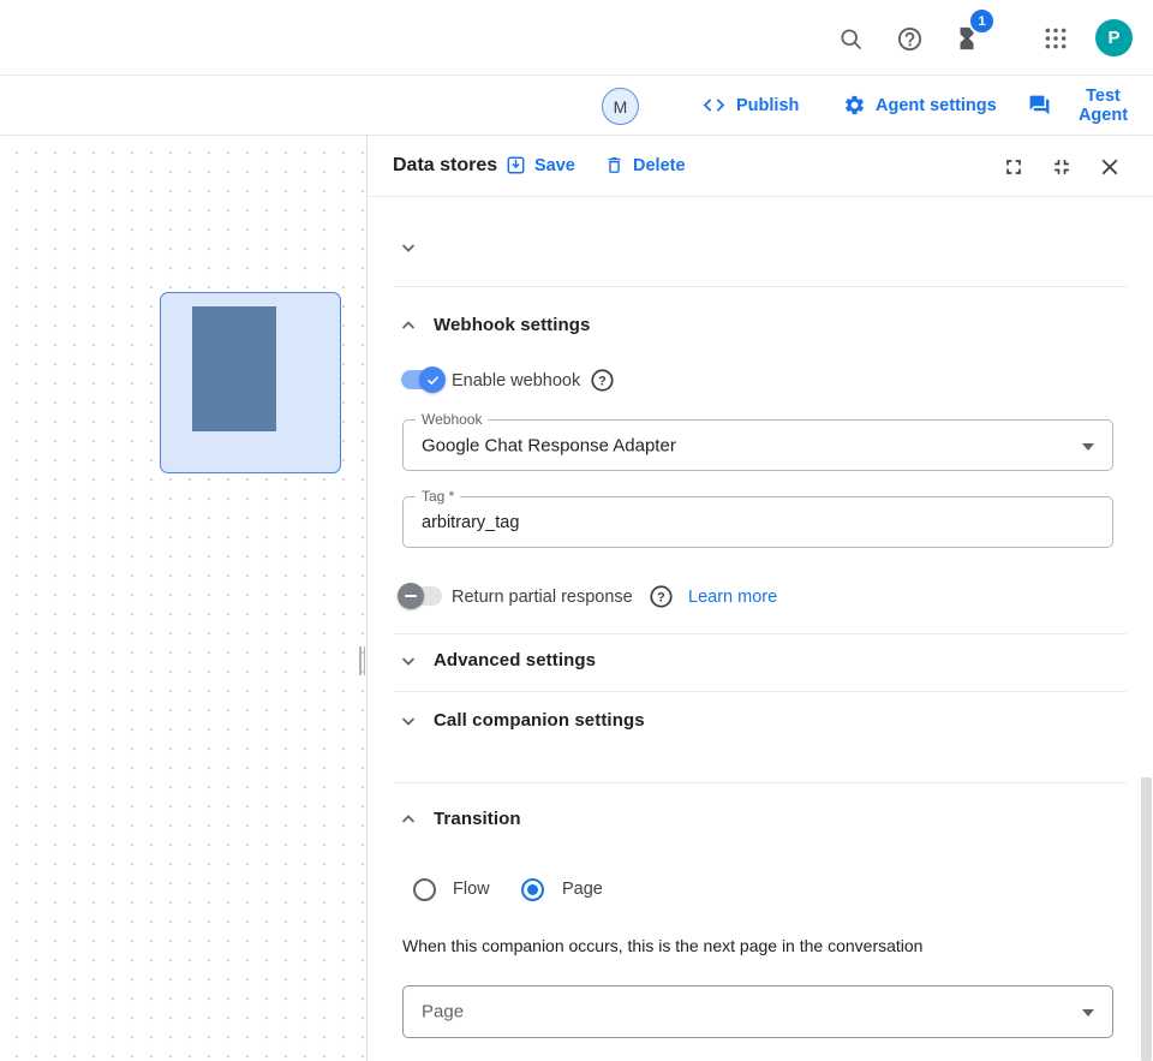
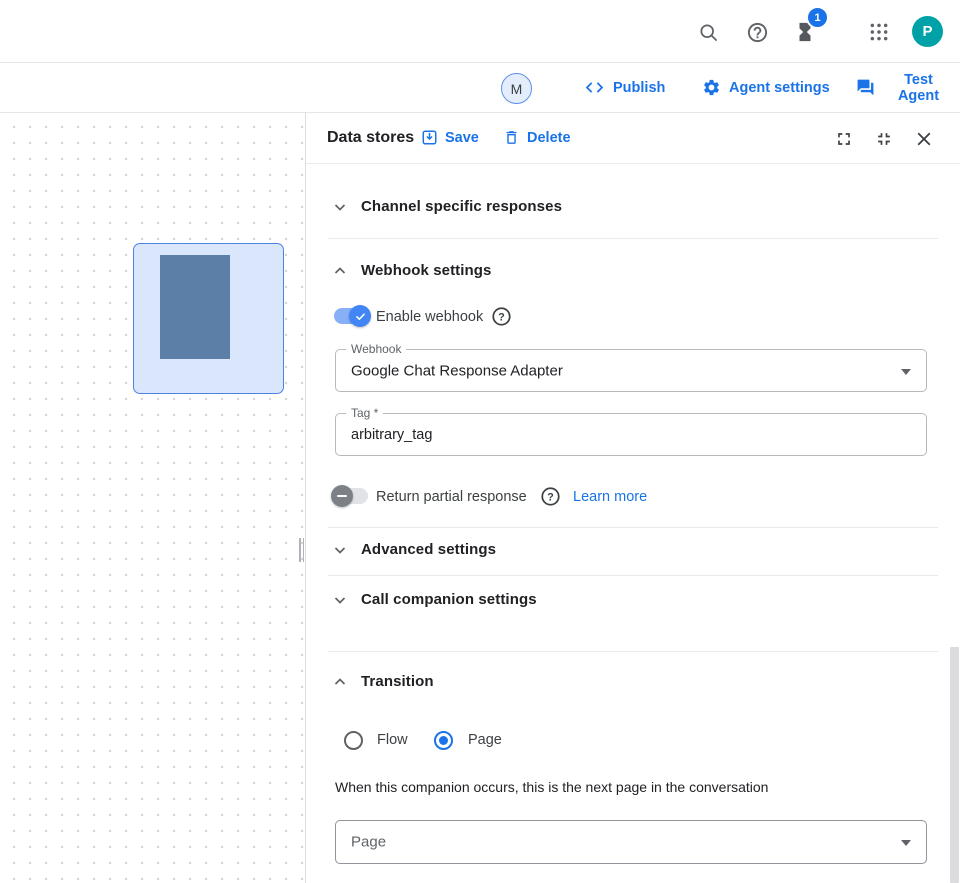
  1
  P
  M
  Publish
  Agent settings
  Test Agent
  Data stores
  Save
  Delete
+ Channel specific responses
  Webhook settings
  Enable webhook
  ?
  Webhook
  Google Chat Response Adapter
  Tag *
  arbitrary_tag
  Return partial response
  ?
  Learn more
  Advanced settings
  Call companion settings
  Transition
  Flow
  Page
  When this companion occurs, this is the next page in the conversation
  Page
